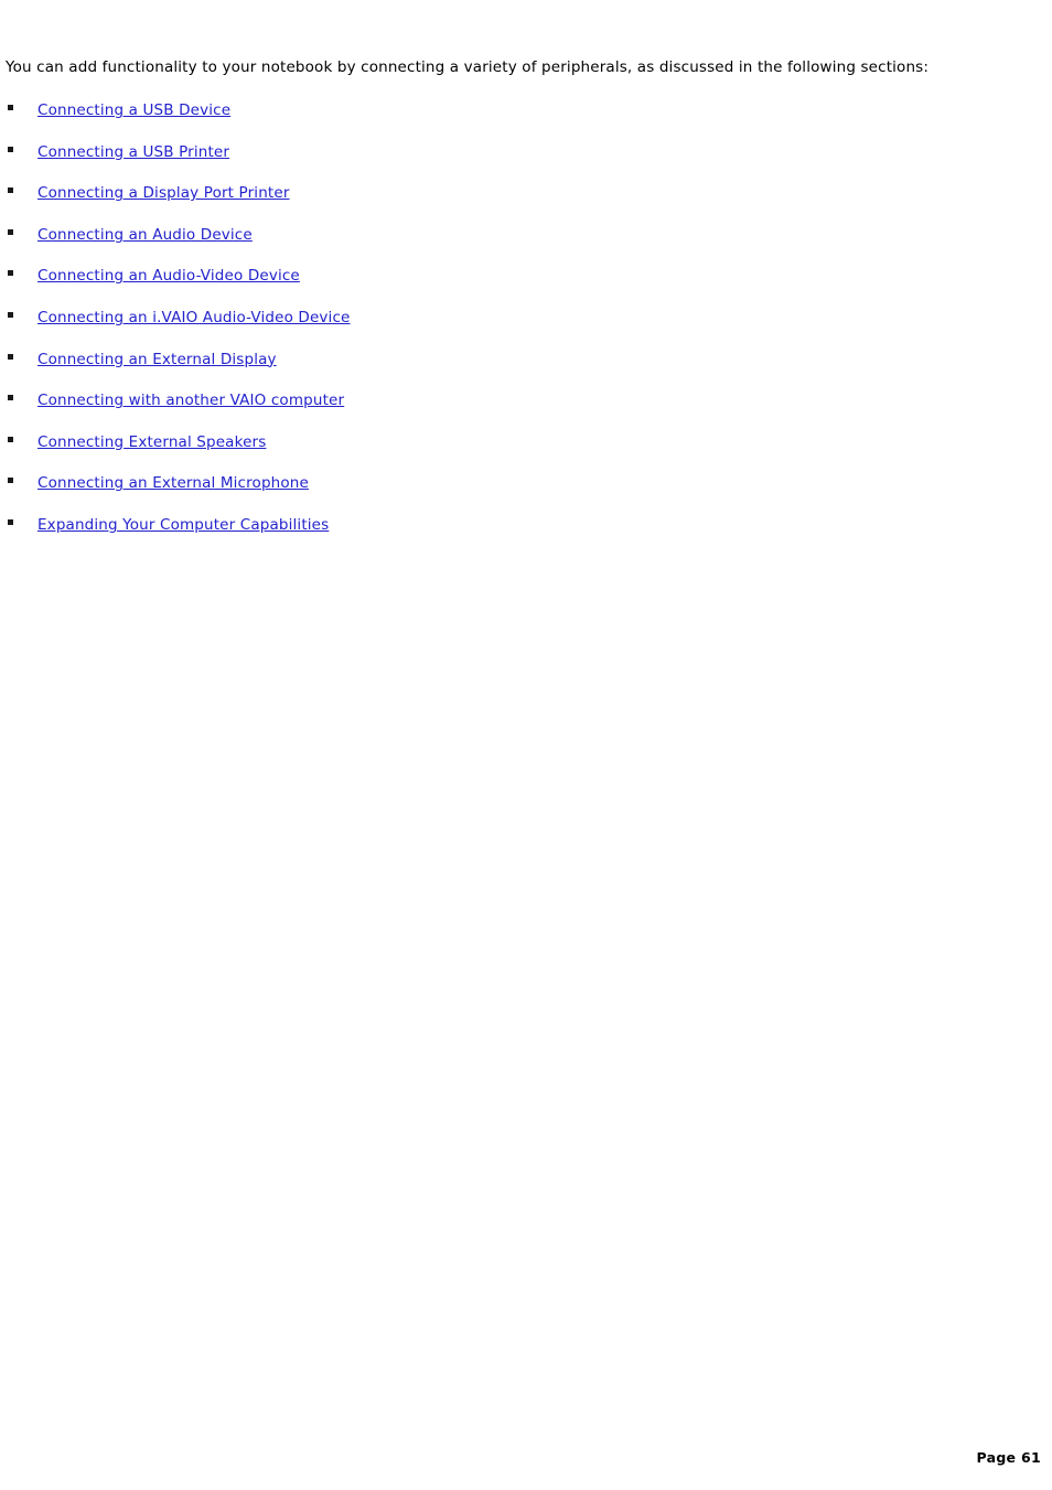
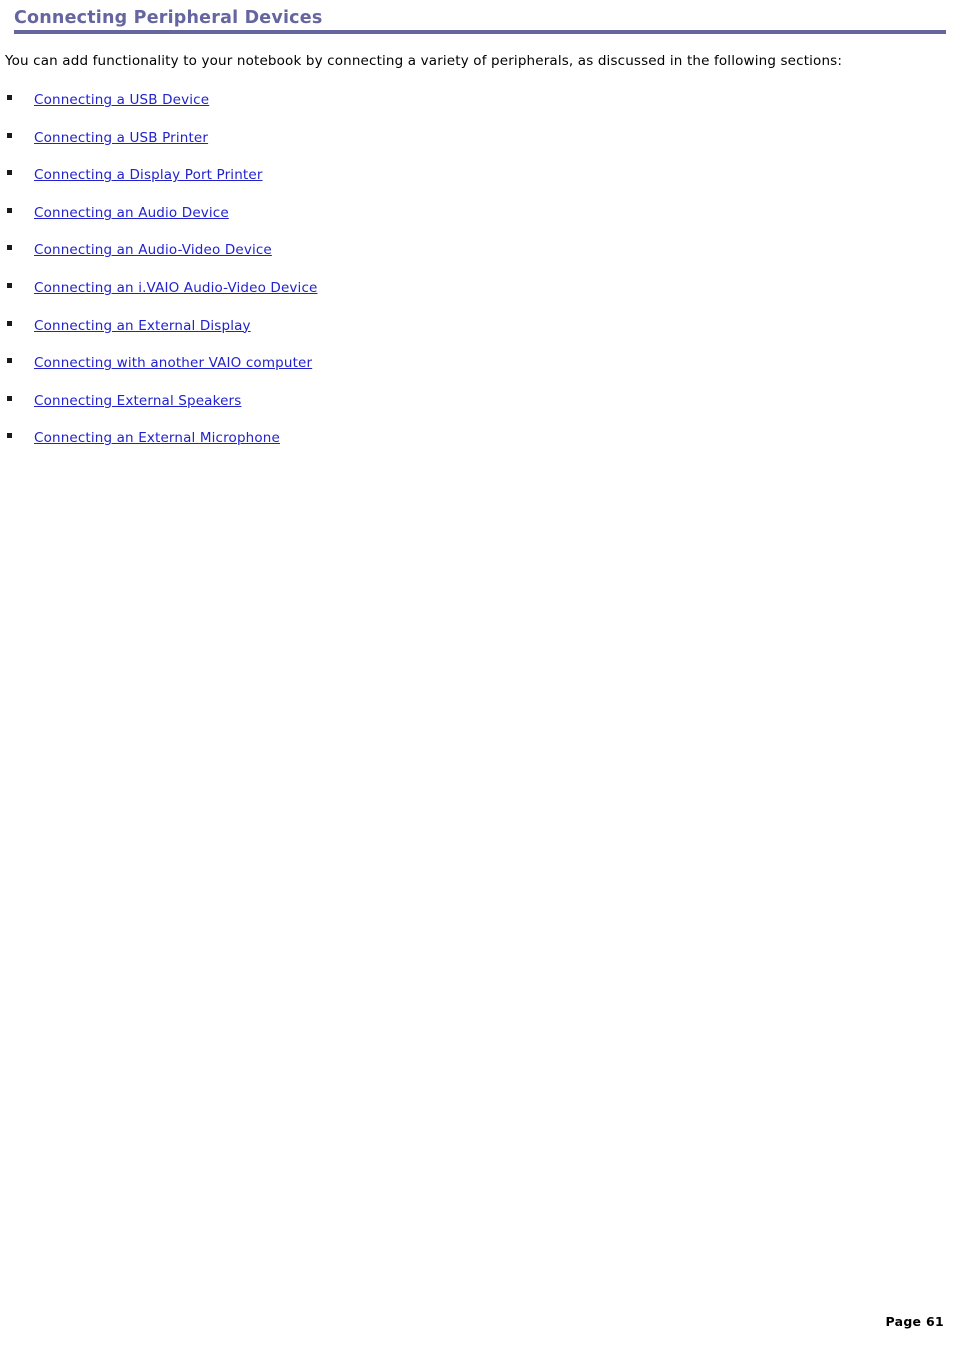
+ Connecting Peripheral Devices
  You can add functionality to your notebook by connecting a variety of peripherals, as discussed in the following sections:
  Connecting a USB Device
  Connecting a USB Printer
  Connecting a Display Port Printer
  Connecting an Audio Device
  Connecting an Audio-Video Device
  Connecting an i.VAIO Audio-Video Device
  Connecting an External Display
  Connecting with another VAIO computer
  Connecting External Speakers
  Connecting an External Microphone
- Expanding Your Computer Capabilities
  Page 61
